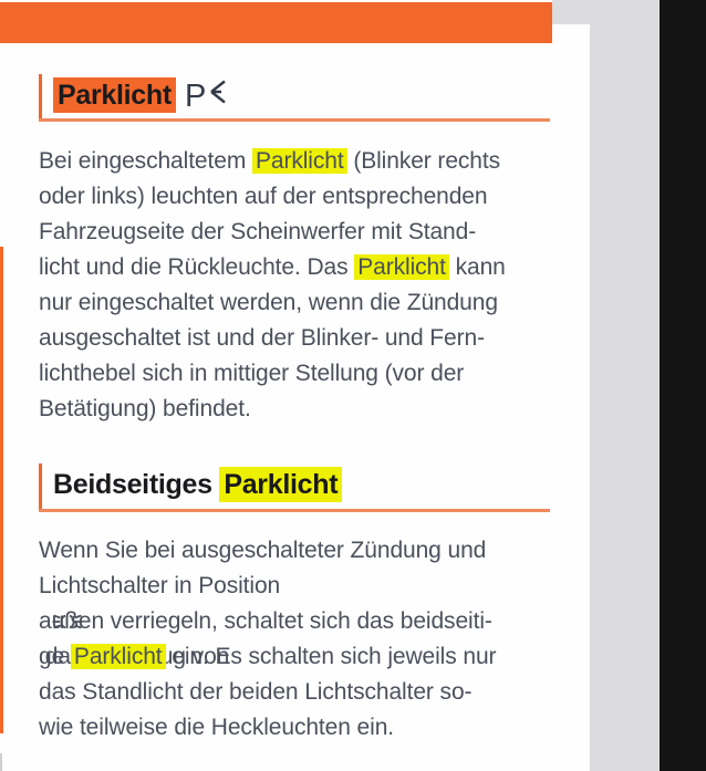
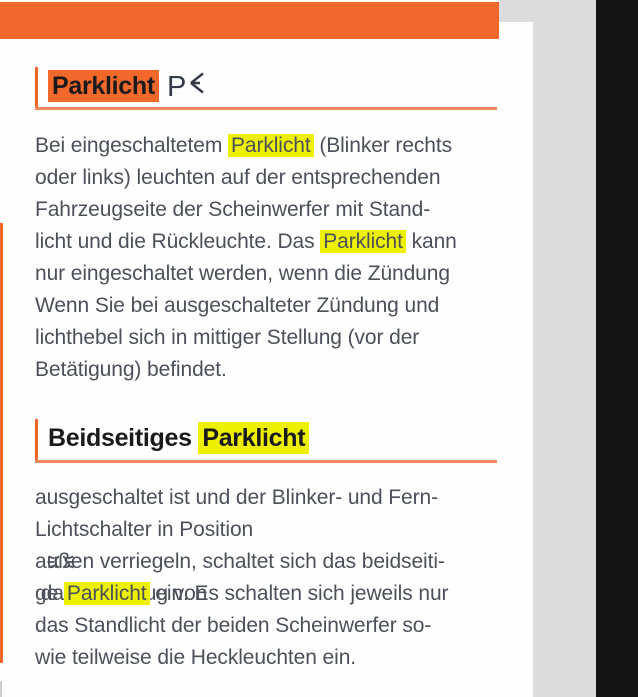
  Parklicht
  P
  Bei eingeschaltetem Parklicht (Blinker rechts
  oder links) leuchten auf der entsprechenden
  Fahrzeugseite der Scheinwerfer mit Stand-
  licht und die Rückleuchte. Das Parklicht kann
  nur eingeschaltet werden, wenn die Zündung
- ausgeschaltet ist und der Blinker- und Fern-
+ Wenn Sie bei ausgeschalteter Zündung und
  lichthebel sich in mittiger Stellung (vor der
  Betätigung) befindet.
  Beidseitiges Parklicht
- Wenn Sie bei ausgeschalteter Zündung und
+ ausgeschaltet ist und der Blinker- und Fern-
  Lichtschalter in Position daug von
  außen verriegeln, schaltet sich das beidseiti-
  ge Parklicht ein. Es schalten sich jeweils nur
- das Standlicht der beiden Lichtschalter so-
+ das Standlicht der beiden Scheinwerfer so-
  wie teilweise die Heckleuchten ein.
